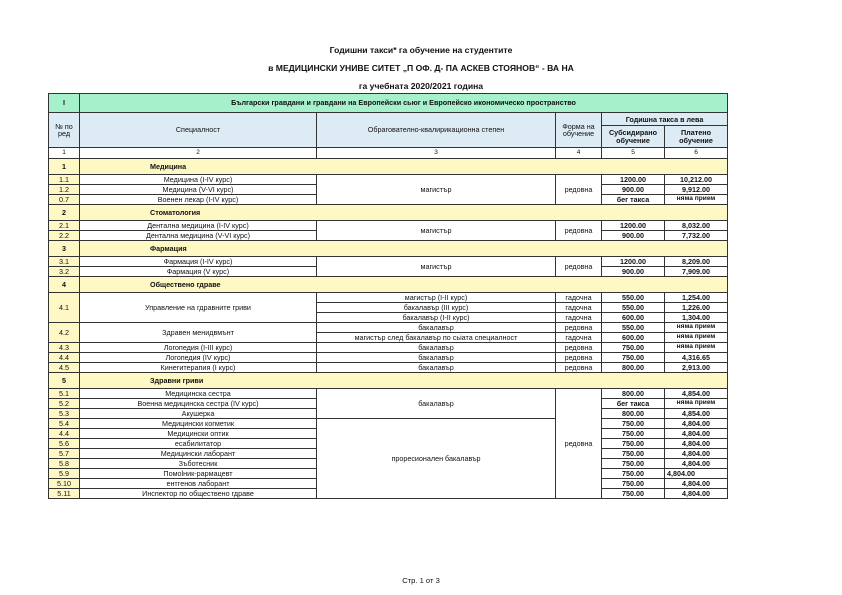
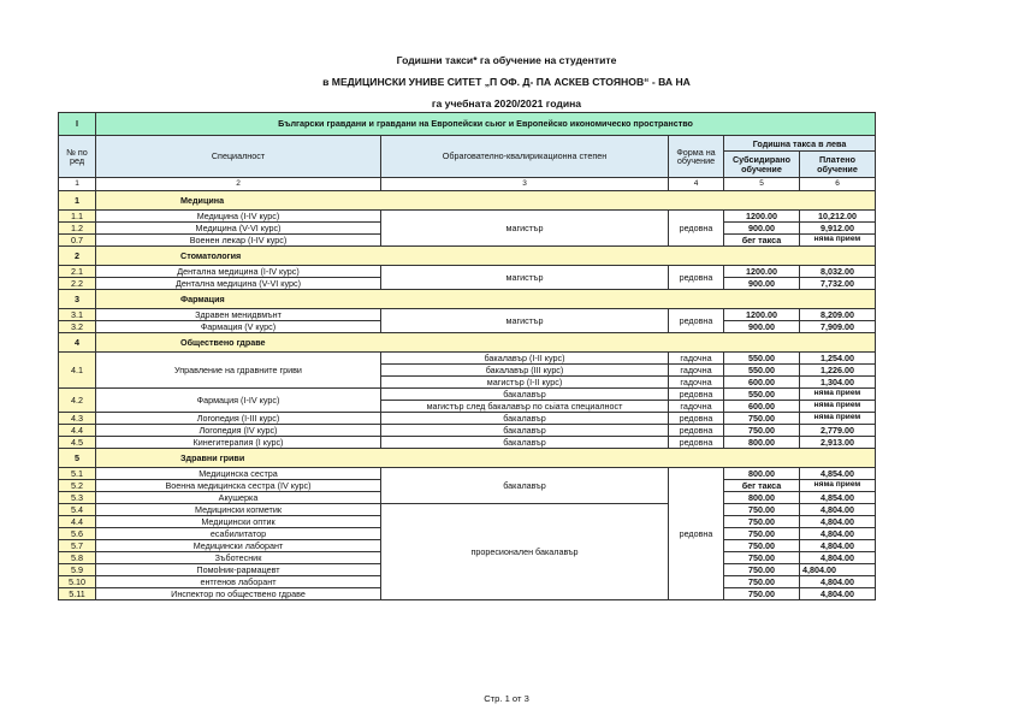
  Годишни такси* га обучение на студентите
  в МЕДИЦИНСКИ УНИВЕ СИТЕТ „П ОФ. Д- ПА АСКЕВ СТОЯНОВ“ - ВА НА
  га учебната 2020/2021 година
  I	Български гравдани и гравдани на Европейски сьюг и Европейско икономическо пространство
  № по ред	Специалност	Обрагователно-квалирикационна степен	Форма на обучение	Годишна такса в лева
  Субсидирано обучение	Платено обучение
  1	Медицина
  1.1	Медицина (I-IV курс)	магистър	редовна	1200.00	10,212.00
  1.2	Медицина (V-VI курс)	900.00	9,912.00
  0.7	Военен лекар (I-IV курс)	бег такса
  2	Стоматология
  2.1	Дентална медицина (I-IV курс)	магистър	редовна	1200.00	8,032.00
  2.2	Дентална медицина (V-VI курс)	900.00	7,732.00
  3	Фармация
- 3.1	Фармация (I-IV курс)	магистър	редовна	1200.00	8,209.00
+ 3.1	Здравен менидвмънт	магистър	редовна	1200.00	8,209.00
  3.2	Фармация (V курс)	900.00	7,909.00
  4	Обществено гдраве
- 4.1	Управление на гдравните гриви	магистър (I-II курс)	гадочна	550.00	1,254.00
+ 4.1	Управление на гдравните гриви	бакалавър (I-II курс)	гадочна	550.00	1,254.00
  бакалавър (III курс)	гадочна	550.00	1,226.00
- бакалавър (I-II курс)	гадочна	600.00	1,304.00
+ магистър (I-II курс)	гадочна	600.00	1,304.00
- 4.2	Здравен менидвмънт	бакалавър	редовна	550.00
+ 4.2	Фармация (I-IV курс)	бакалавър	редовна	550.00
  магистър след бакалавър по сьіата специалност	гадочна	600.00
  4.3	Логопедия (I-III курс)	бакалавър	редовна	750.00
- 4.4	Логопедия (IV курс)	бакалавър	редовна	750.00	4,316.65
+ 4.4	Логопедия (IV курс)	бакалавър	редовна	750.00	2,779.00
  4.5	Кинегитерапия (I курс)	бакалавър	редовна	800.00	2,913.00
  5	Здравни гриви
  5.1	Медицинска сестра	бакалавър	редовна	800.00	4,854.00
  5.2	Военна медицинска сестра (IV курс)	бег такса
  5.3	Акушерка	800.00	4,854.00
  5.4	Медицински когметик	проресионален бакалавър	750.00	4,804.00
  4.4	Медицински оптик	750.00	4,804.00
  5.6	есабилитатор	750.00	4,804.00
  5.7	Медицински лаборант	750.00	4,804.00
  5.8	Зъботесник	750.00	4,804.00
  5.9	Помоlник-рармацевт	750.00	4,804.00
  5.10	ентгенов лаборант	750.00	4,804.00
  5.11	Инспектор по обществено гдраве	750.00	4,804.00
  Стр. 1 от 3
